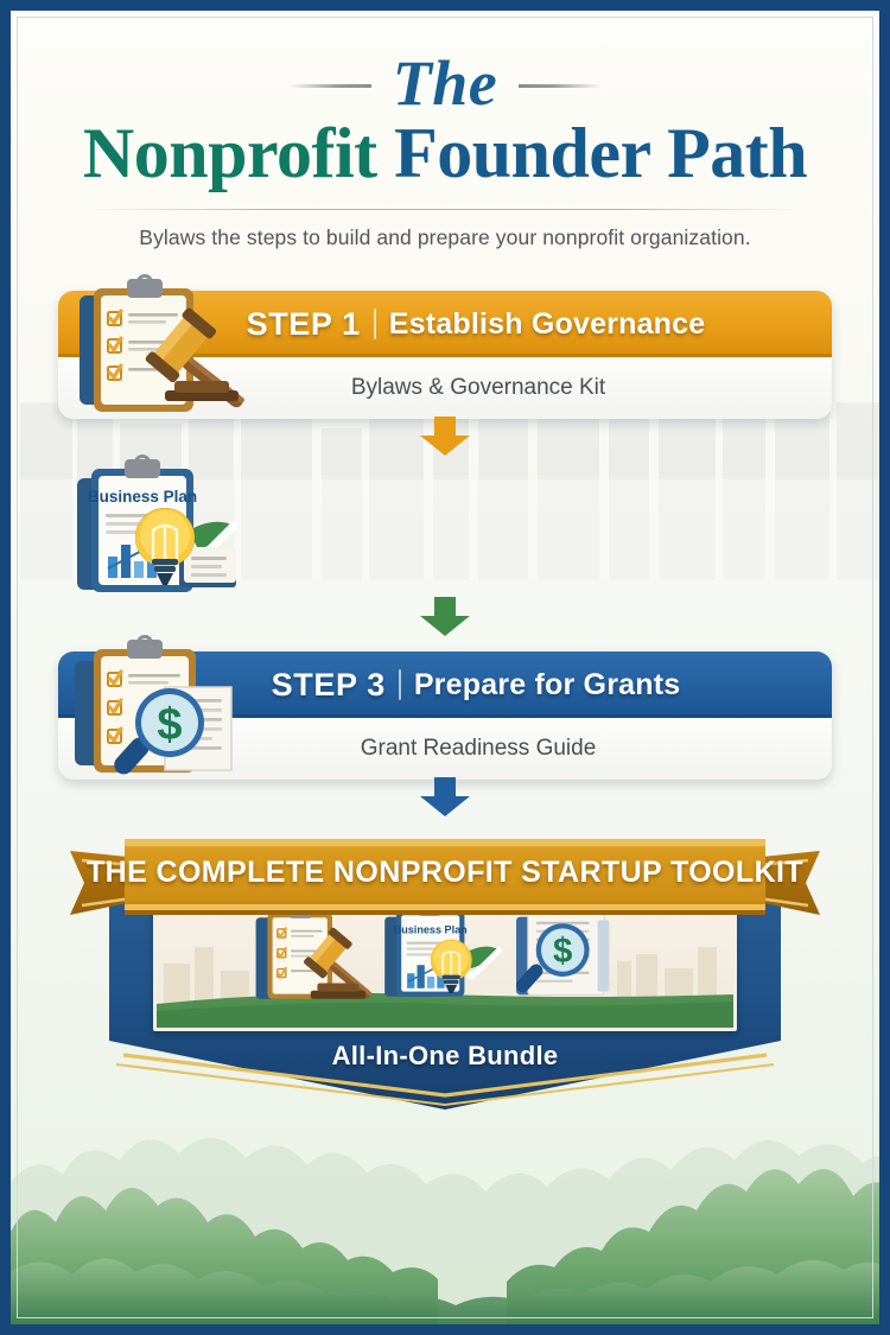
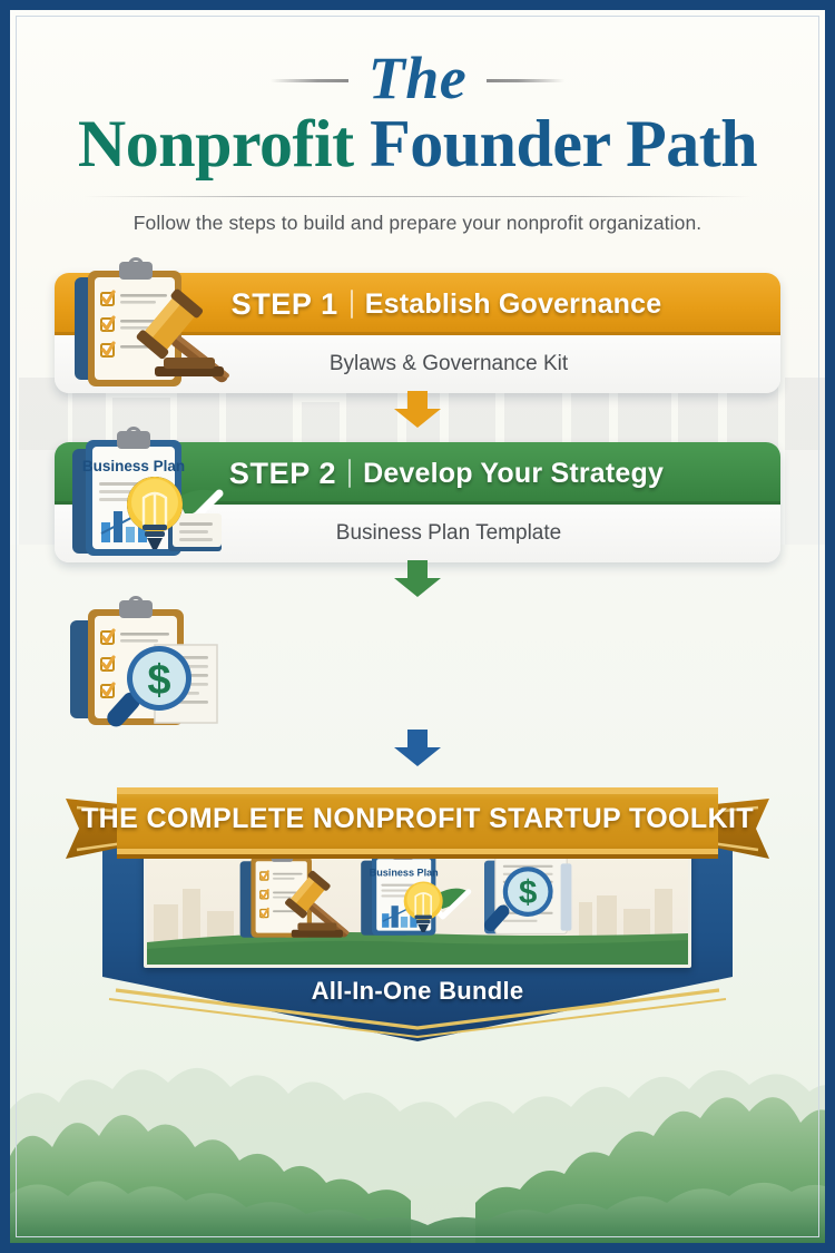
  The
  Nonprofit Founder Path
- Bylaws the steps to build and prepare your nonprofit organization.
+ Follow the steps to build and prepare your nonprofit organization.
  STEP 1
  Establish Governance
  Bylaws & Governance Kit
+ STEP 2
+ Develop Your Strategy
+ Business Plan Template
  Business Plan
- STEP 3
- Prepare for Grants
- Grant Readiness Guide
  $
  Business Plan
  $
  THE COMPLETE NONPROFIT STARTUP TOOLKIT
  All-In-One Bundle
